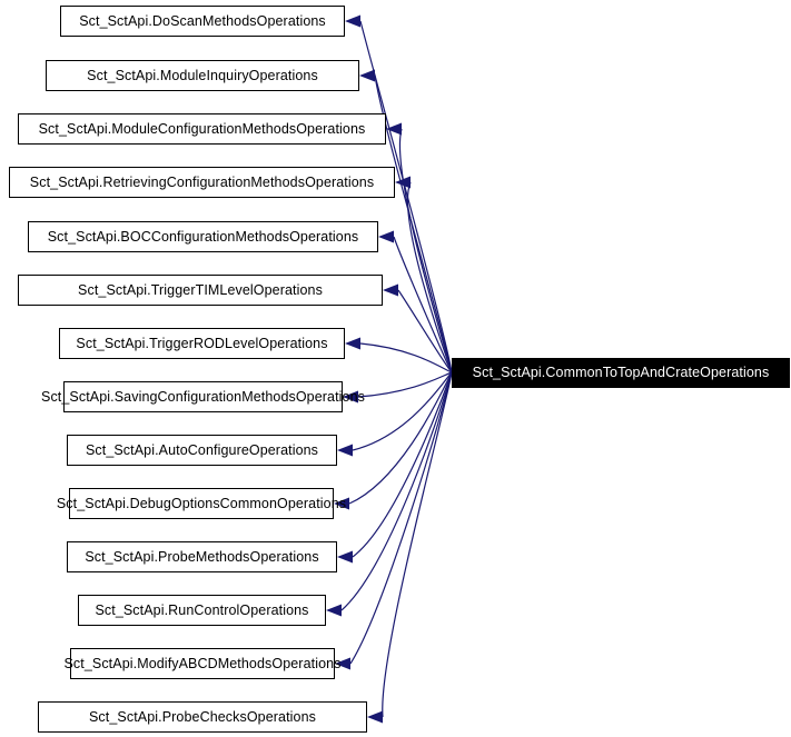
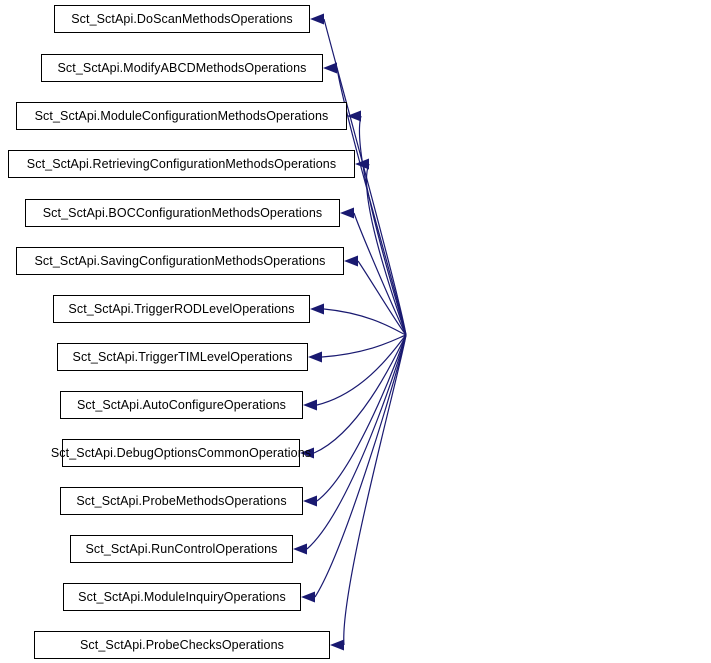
  Sct_SctApi.DoScanMethodsOperations
- Sct_SctApi.ModuleInquiryOperations
+ Sct_SctApi.ModifyABCDMethodsOperations
  Sct_SctApi.ModuleConfigurationMethodsOperations
  Sct_SctApi.RetrievingConfigurationMethodsOperations
  Sct_SctApi.BOCConfigurationMethodsOperations
- Sct_SctApi.TriggerTIMLevelOperations
+ Sct_SctApi.SavingConfigurationMethodsOperations
  Sct_SctApi.TriggerRODLevelOperations
- Sct_SctApi.SavingConfigurationMethodsOperations
+ Sct_SctApi.TriggerTIMLevelOperations
  Sct_SctApi.AutoConfigureOperations
  Sct_SctApi.DebugOptionsCommonOperations
  Sct_SctApi.ProbeMethodsOperations
  Sct_SctApi.RunControlOperations
- Sct_SctApi.ModifyABCDMethodsOperations
+ Sct_SctApi.ModuleInquiryOperations
  Sct_SctApi.ProbeChecksOperations
- Sct_SctApi.CommonToTopAndCrateOperations
